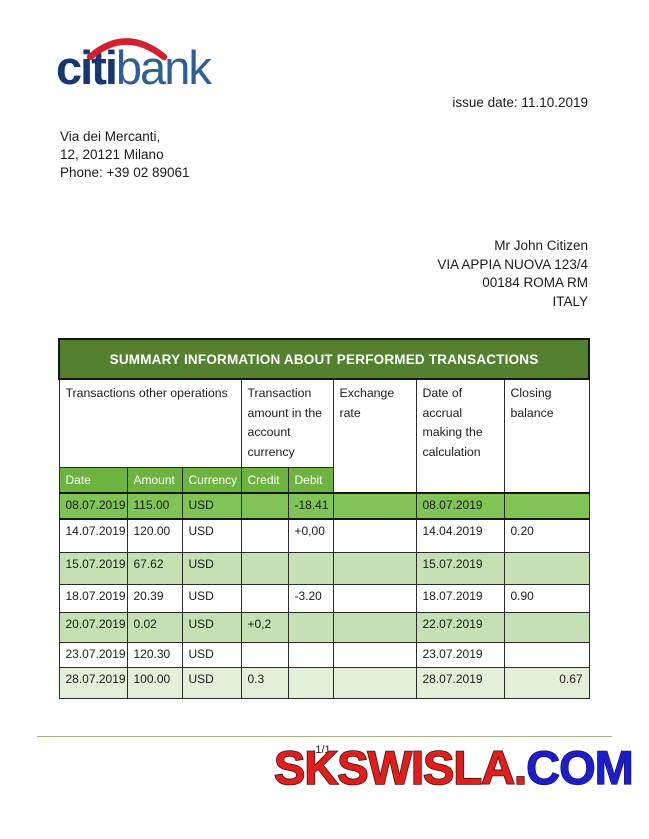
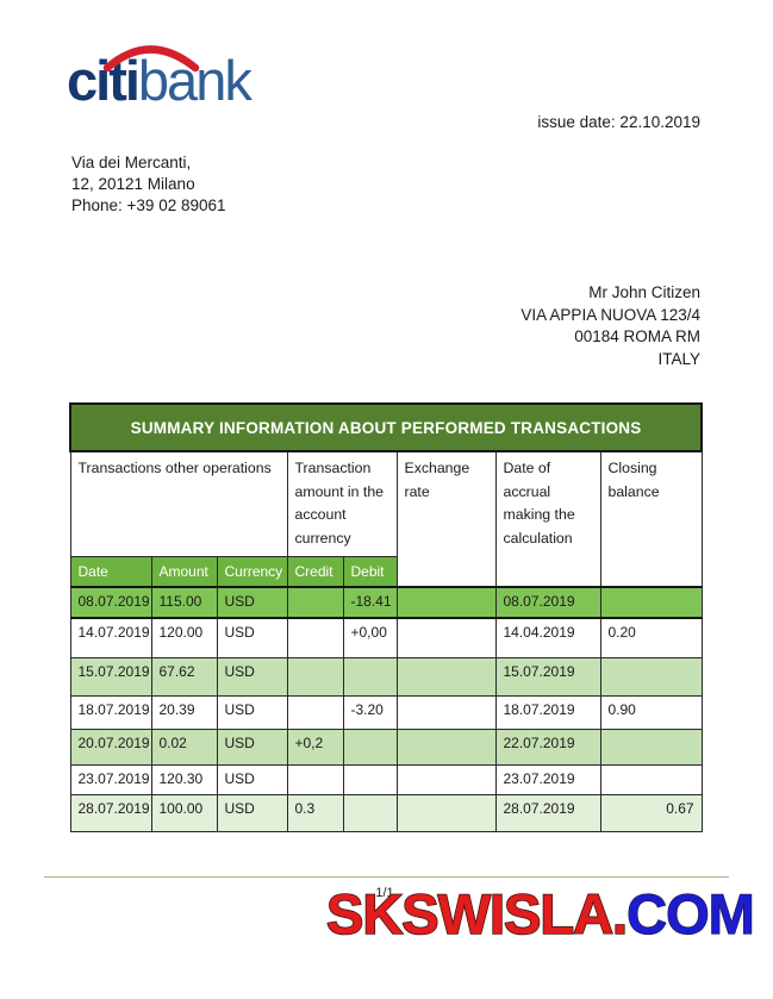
  citibank
- issue date: 11.10.2019
+ issue date: 22.10.2019
  Via dei Mercanti,
  12, 20121 Milano
  Phone: +39 02 89061
  Mr John Citizen
  VIA APPIA NUOVA 123/4
  00184 ROMA RM
  ITALY
  SUMMARY INFORMATION ABOUT PERFORMED TRANSACTIONS
  Transactions other operations	Transaction amount in the account currency	Exchange rate	Date of accrual making the calculation	Closing balance
  Date	Amount	Currency	Credit	Debit
  08.07.2019	115.00	USD		-18.41		08.07.2019
  14.07.2019	120.00	USD		+0,00		14.04.2019	0.20
  15.07.2019	67.62	USD				15.07.2019
  18.07.2019	20.39	USD		-3.20		18.07.2019	0.90
  20.07.2019	0.02	USD	+0,2			22.07.2019
  23.07.2019	120.30	USD				23.07.2019
  28.07.2019	100.00	USD	0.3			28.07.2019	0.67
  1/1
  SKSWISLA.COM
